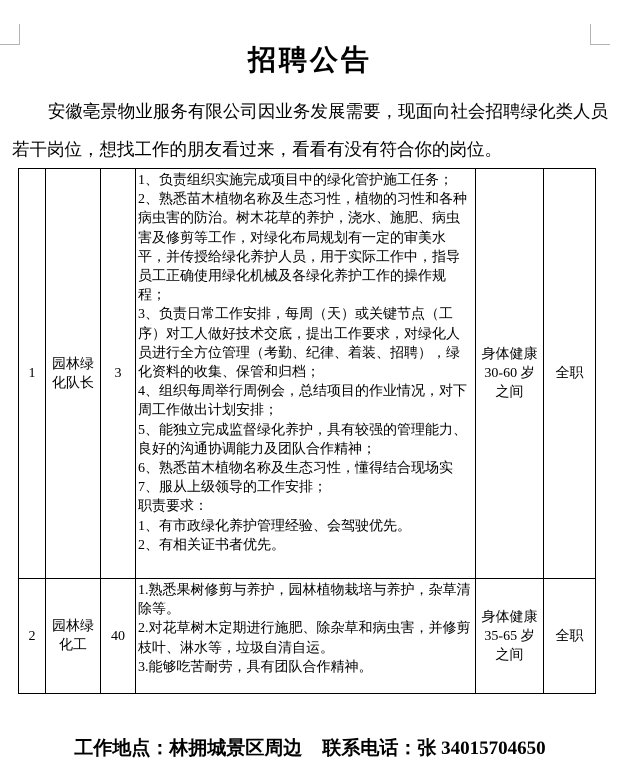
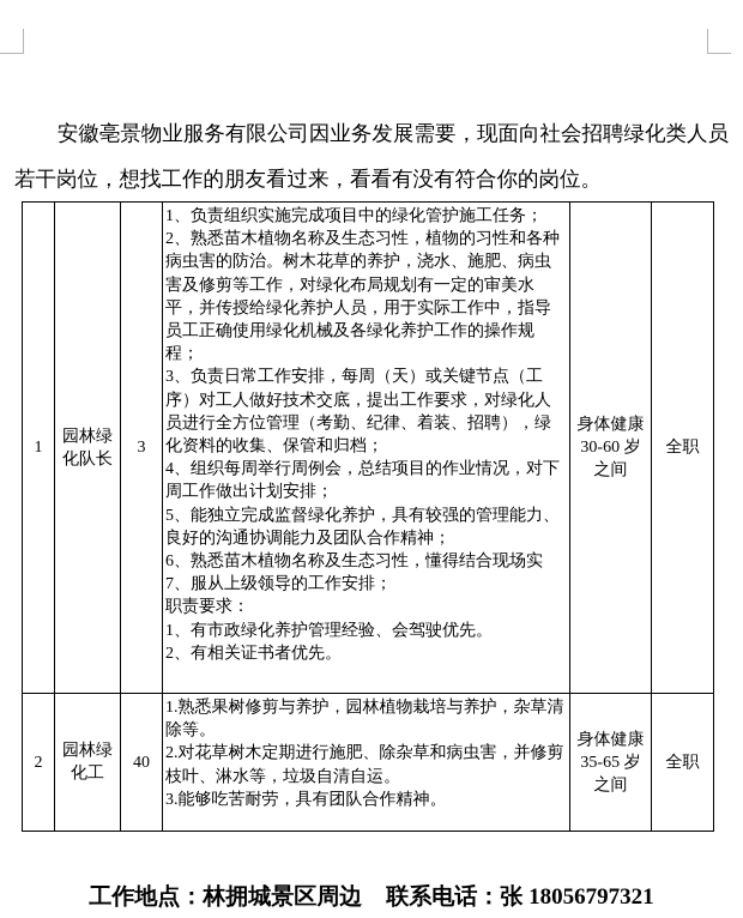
- 招聘公告
  安徽亳景物业服务有限公司因业务发展需要，现面向社会招聘绿化类人员若干岗位，想找工作的朋友看过来，看看有没有符合你的岗位。
  1	园林绿化队长	3	1、负责组织实施完成项目中的绿化管护施工任务；2、熟悉苗木植物名称及生态习性，植物的习性和各种病虫害的防治。树木花草的养护，浇水、施肥、病虫害及修剪等工作，对绿化布局规划有一定的审美水平，并传授给绿化养护人员，用于实际工作中，指导员工正确使用绿化机械及各绿化养护工作的操作规程；3、负责日常工作安排，每周（天）或关键节点（工序）对工人做好技术交底，提出工作要求，对绿化人员进行全方位管理（考勤、纪律、着装、招聘），绿化资料的收集、保管和归档；4、组织每周举行周例会，总结项目的作业情况，对下周工作做出计划安排；5、能独立完成监督绿化养护，具有较强的管理能力、良好的沟通协调能力及团队合作精神；6、熟悉苗木植物名称及生态习性，懂得结合现场实 7、服从上级领导的工作安排；职责要求：1、有市政绿化养护管理经验、会驾驶优先。2、有相关证书者优先。	身体健康30-60 岁之间	全职
  2	园林绿化工	40	1.熟悉果树修剪与养护，园林植物栽培与养护，杂草清除等。2.对花草树木定期进行施肥、除杂草和病虫害，并修剪枝叶、淋水等，垃圾自清自运。3.能够吃苦耐劳，具有团队合作精神。	身体健康35-65 岁之间	全职
- 工作地点：林拥城景区周边 联系电话：张 34015704650
+ 工作地点：林拥城景区周边 联系电话：张 18056797321
